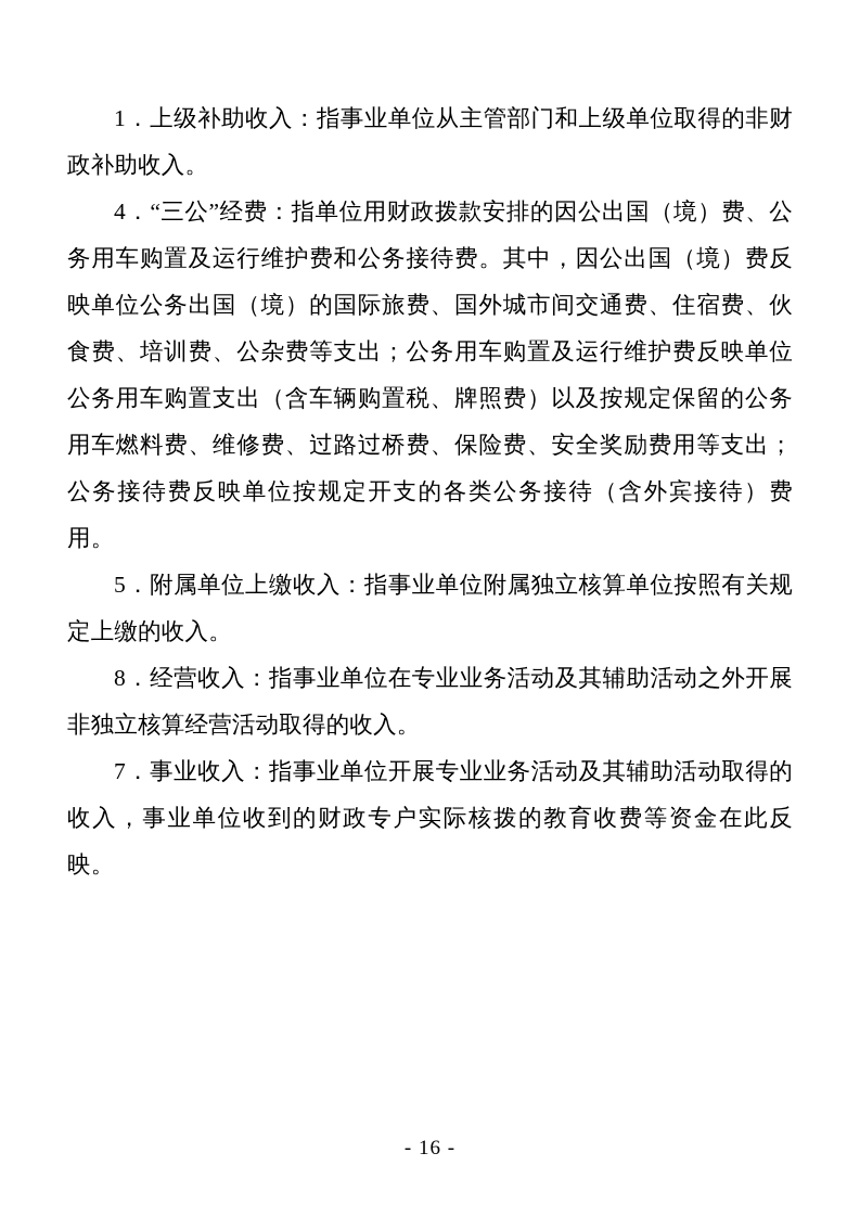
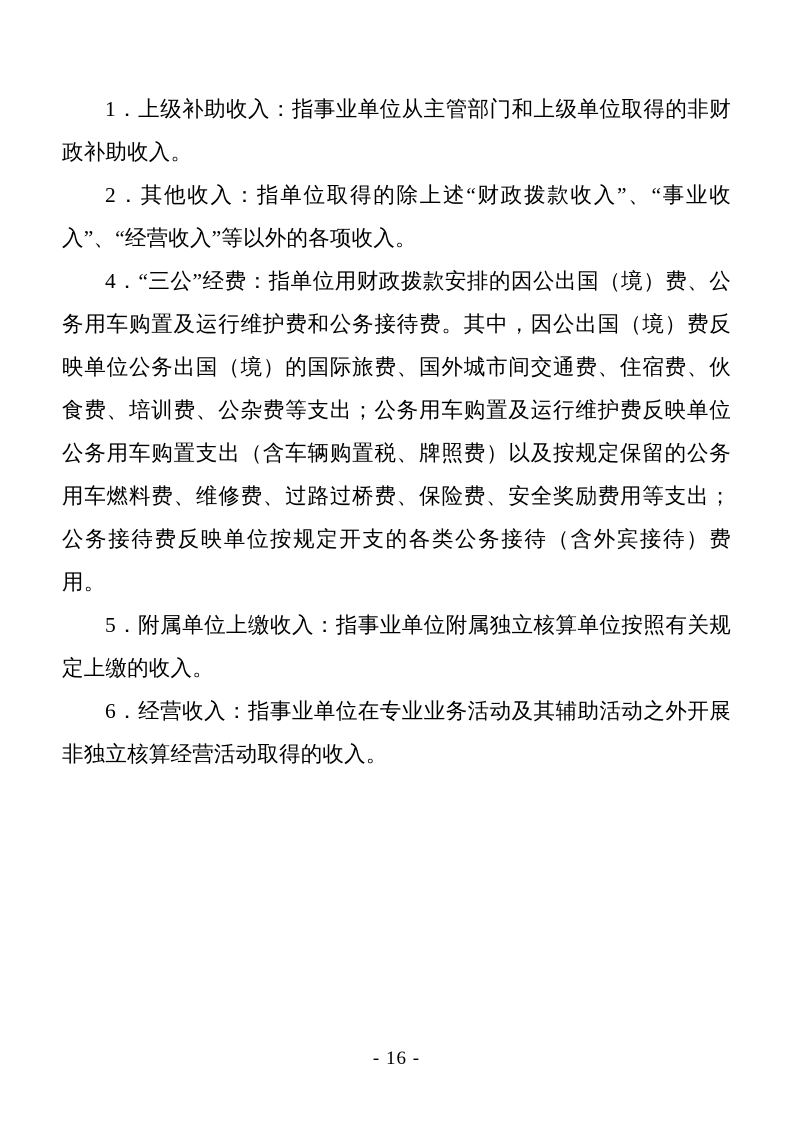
  1．上级补助收入：指事业单位从主管部门和上级单位取得的非财政补助收入。
+ 2．其他收入：指单位取得的除上述“财政拨款收入”、“事业收入”、“经营收入”等以外的各项收入。
  4．“三公”经费：指单位用财政拨款安排的因公出国（境）费、公务用车购置及运行维护费和公务接待费。其中，因公出国（境）费反映单位公务出国（境）的国际旅费、国外城市间交通费、住宿费、伙食费、培训费、公杂费等支出；公务用车购置及运行维护费反映单位公务用车购置支出（含车辆购置税、牌照费）以及按规定保留的公务用车燃料费、维修费、过路过桥费、保险费、安全奖励费用等支出；公务接待费反映单位按规定开支的各类公务接待（含外宾接待）费用。
  5．附属单位上缴收入：指事业单位附属独立核算单位按照有关规定上缴的收入。
- 8．经营收入：指事业单位在专业业务活动及其辅助活动之外开展非独立核算经营活动取得的收入。
+ 6．经营收入：指事业单位在专业业务活动及其辅助活动之外开展非独立核算经营活动取得的收入。
- 7．事业收入：指事业单位开展专业业务活动及其辅助活动取得的收入，事业单位收到的财政专户实际核拨的教育收费等资金在此反映。
  - 16 -
